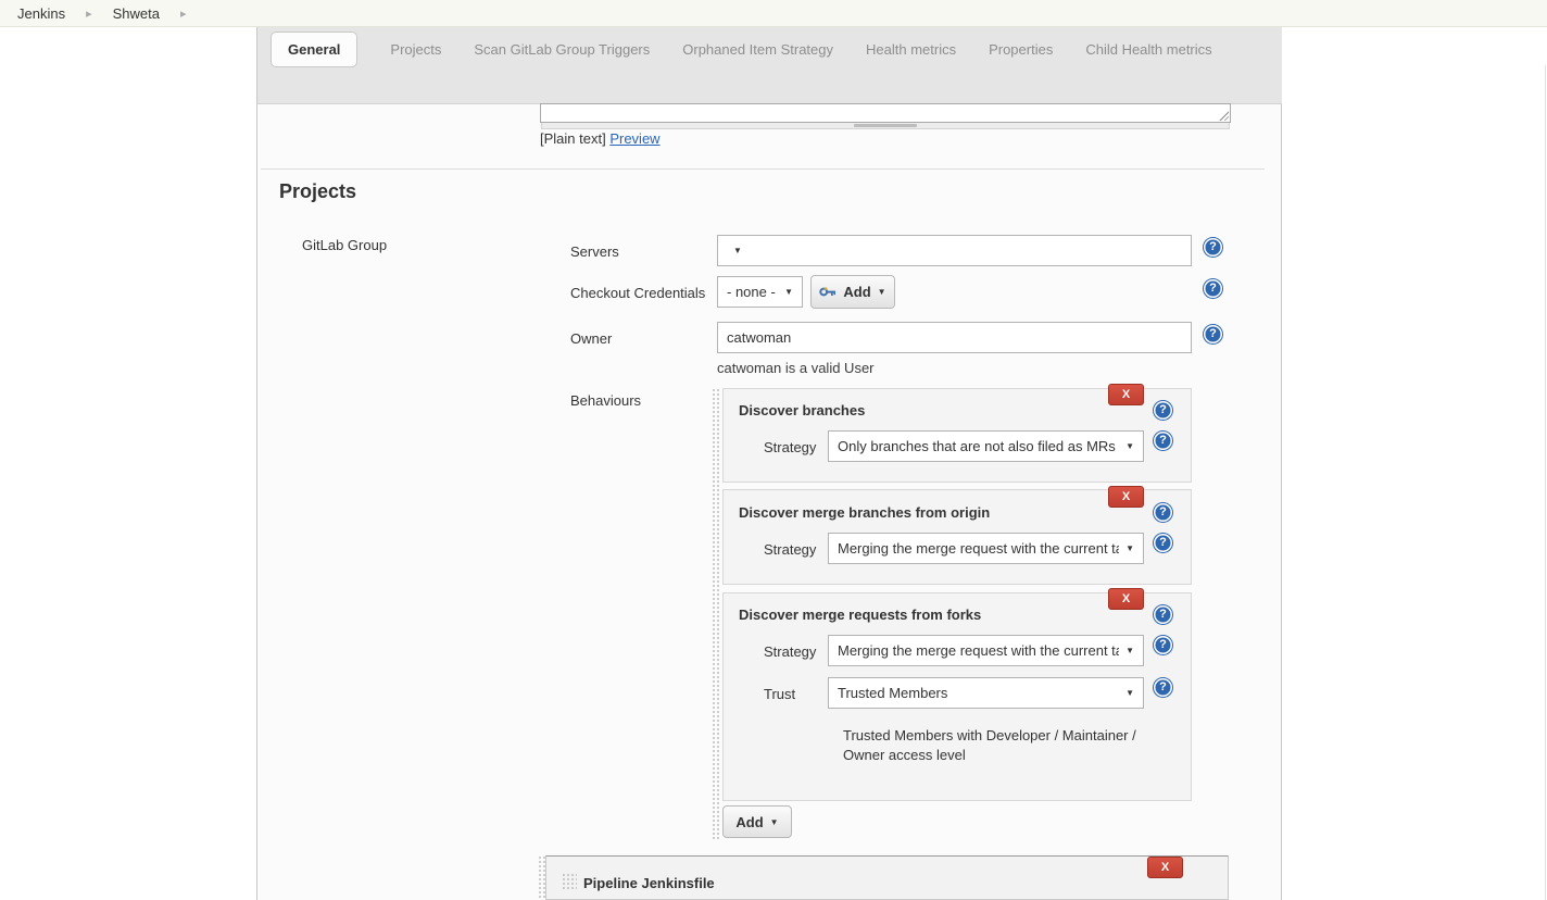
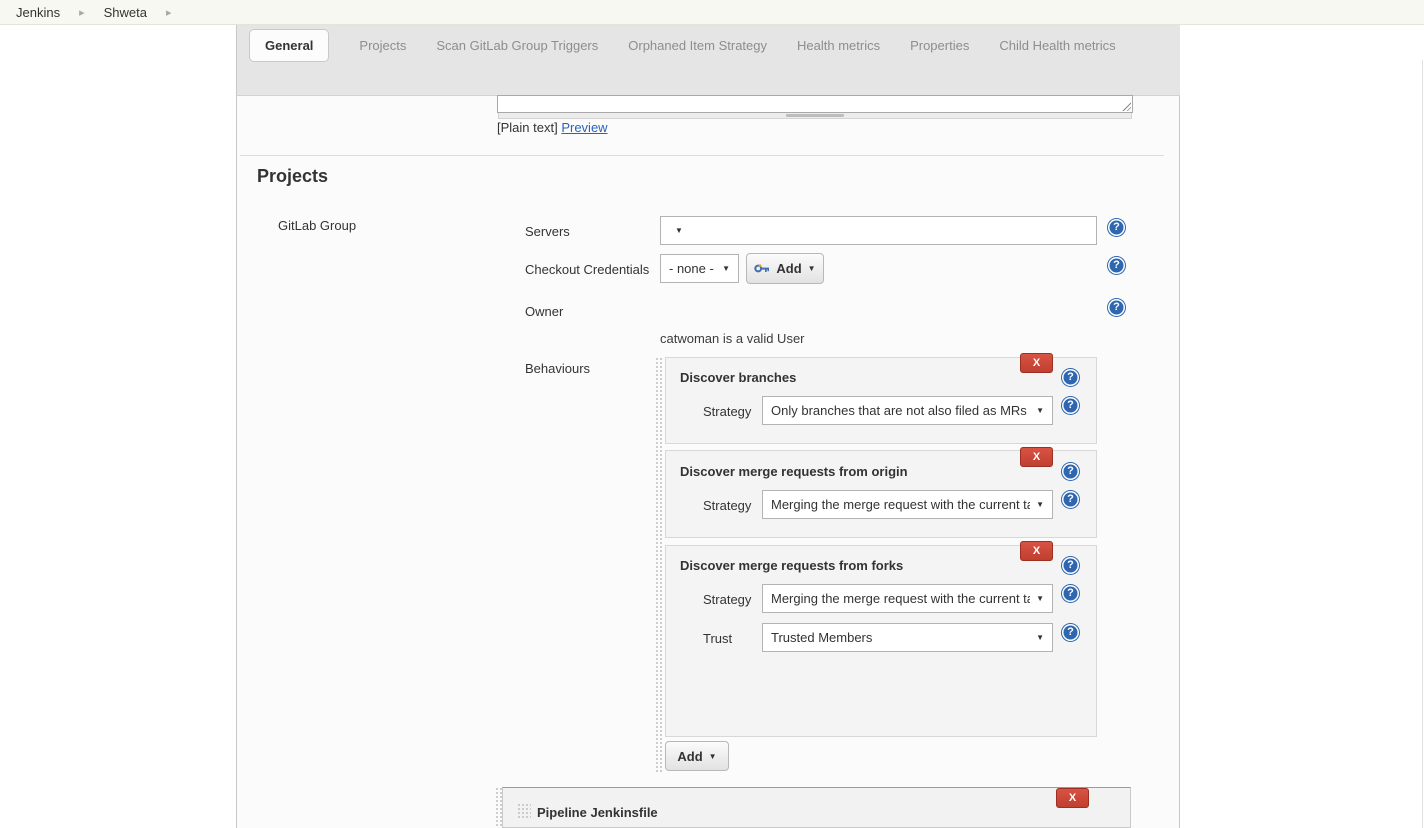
  Jenkins
  ▸
  Shweta
  ▸
  General
  Projects
  Scan GitLab Group Triggers
  Orphaned Item Strategy
  Health metrics
  Properties
  Child Health metrics
  [Plain text] Preview
  Projects
  GitLab Group
  Servers
  ▼
  ?
  Checkout Credentials
  - none -
  ▼
  Add
  ▼
  ?
  Owner
- catwoman
  ?
  catwoman is a valid User
  Behaviours
  X
  Discover branches
  ?
  Strategy
  Only branches that are not also filed as MRs
  ▼
  ?
  X
- Discover merge branches from origin
+ Discover merge requests from origin
  ?
  Strategy
  ▼
  ?
  X
  Discover merge requests from forks
  ?
  Strategy
  ▼
  ?
  Trust
  Trusted Members
  ▼
  ?
- Trusted Members with Developer / Maintainer / Owner access level
  Add
  ▼
  Pipeline Jenkinsfile
  X
